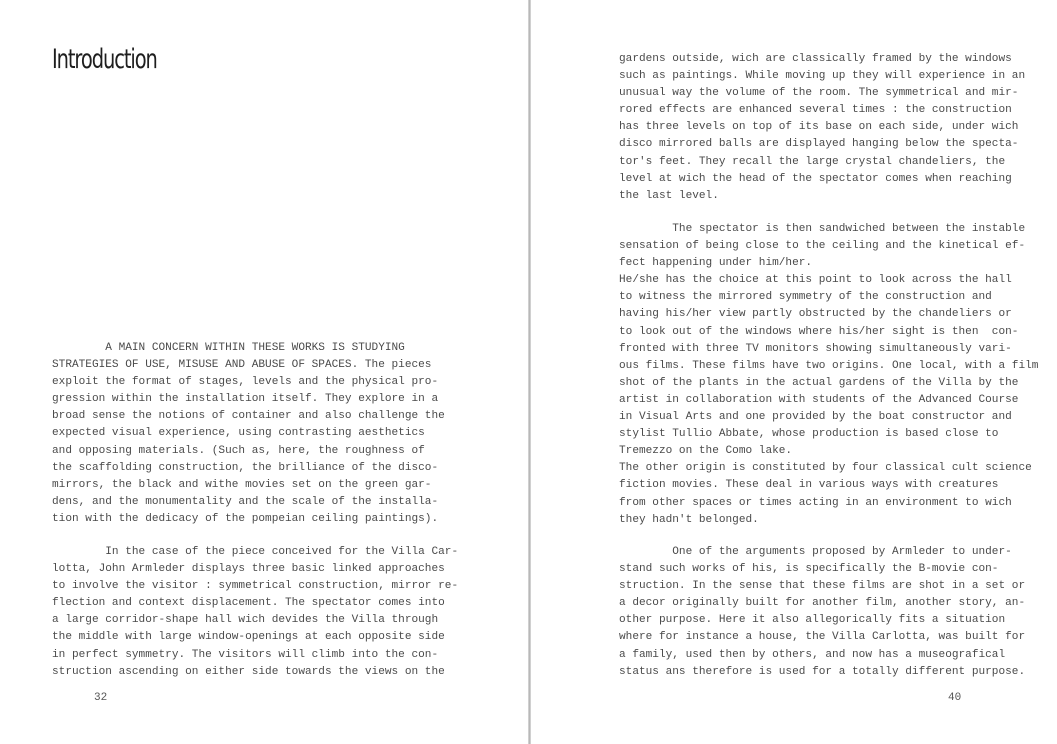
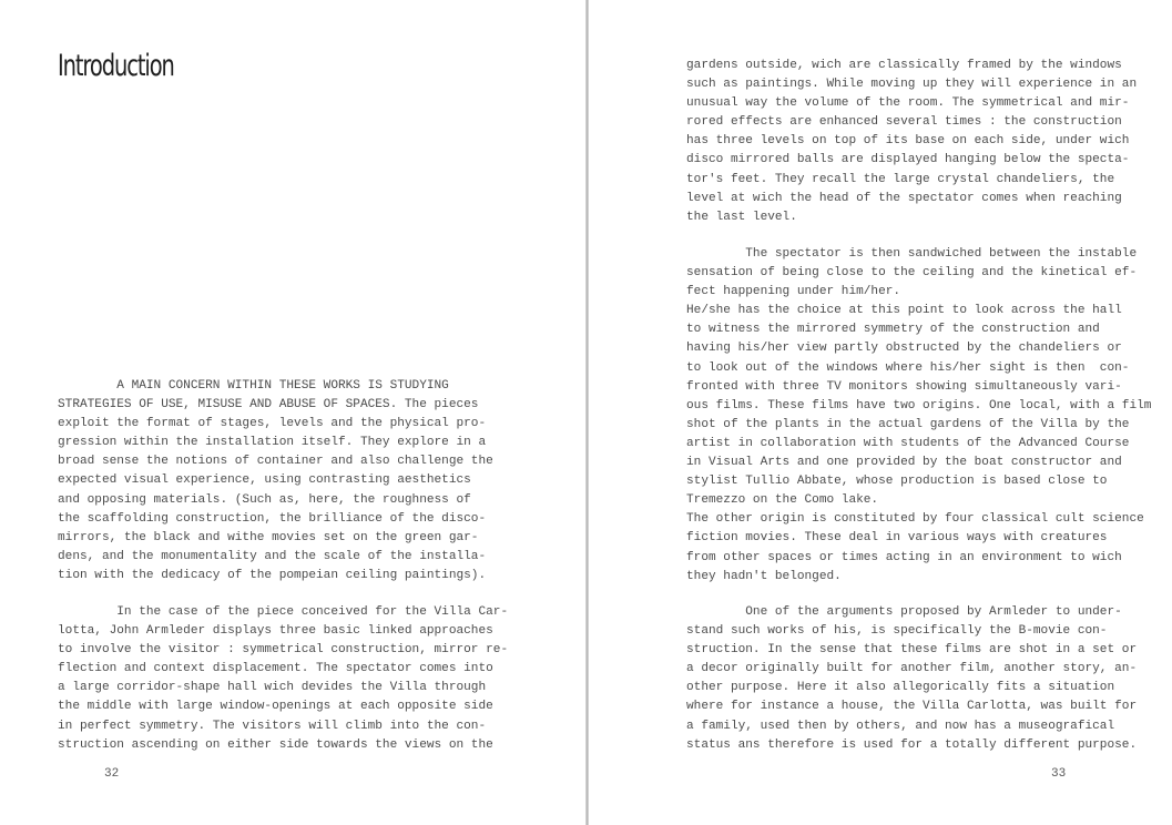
  Introduction
  A MAIN CONCERN WITHIN THESE WORKS IS STUDYING
  STRATEGIES OF USE, MISUSE AND ABUSE OF SPACES. The pieces
  exploit the format of stages, levels and the physical pro-
  gression within the installation itself. They explore in a
  broad sense the notions of container and also challenge the
  expected visual experience, using contrasting aesthetics
  and opposing materials. (Such as, here, the roughness of
  the scaffolding construction, the brilliance of the disco-
  mirrors, the black and withe movies set on the green gar-
  dens, and the monumentality and the scale of the installa-
  tion with the dedicacy of the pompeian ceiling paintings).
  In the case of the piece conceived for the Villa Car-
  lotta, John Armleder displays three basic linked approaches
  to involve the visitor : symmetrical construction, mirror re-
  flection and context displacement. The spectator comes into
  a large corridor-shape hall wich devides the Villa through
  the middle with large window-openings at each opposite side
  in perfect symmetry. The visitors will climb into the con-
  struction ascending on either side towards the views on the
  32
  gardens outside, wich are classically framed by the windows
  such as paintings. While moving up they will experience in an
  unusual way the volume of the room. The symmetrical and mir-
  rored effects are enhanced several times : the construction
  has three levels on top of its base on each side, under wich
  disco mirrored balls are displayed hanging below the specta-
  tor's feet. They recall the large crystal chandeliers, the
  level at wich the head of the spectator comes when reaching
  the last level.
  The spectator is then sandwiched between the instable
  sensation of being close to the ceiling and the kinetical ef-
  fect happening under him/her.
  He/she has the choice at this point to look across the hall
  to witness the mirrored symmetry of the construction and
  having his/her view partly obstructed by the chandeliers or
  to look out of the windows where his/her sight is then con-
  fronted with three TV monitors showing simultaneously vari-
  ous films. These films have two origins. One local, with a film
  shot of the plants in the actual gardens of the Villa by the
  artist in collaboration with students of the Advanced Course
  in Visual Arts and one provided by the boat constructor and
  stylist Tullio Abbate, whose production is based close to
  Tremezzo on the Como lake.
  The other origin is constituted by four classical cult science
  fiction movies. These deal in various ways with creatures
  from other spaces or times acting in an environment to wich
  they hadn't belonged.
  One of the arguments proposed by Armleder to under-
  stand such works of his, is specifically the B-movie con-
  struction. In the sense that these films are shot in a set or
  a decor originally built for another film, another story, an-
  other purpose. Here it also allegorically fits a situation
  where for instance a house, the Villa Carlotta, was built for
  a family, used then by others, and now has a museografical
  status ans therefore is used for a totally different purpose.
- 40
+ 33
